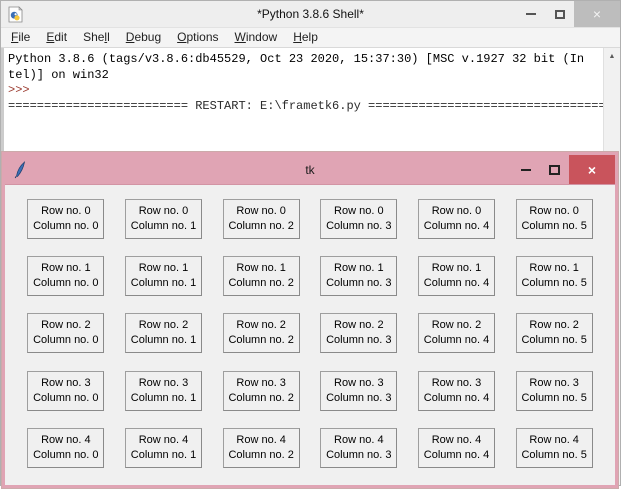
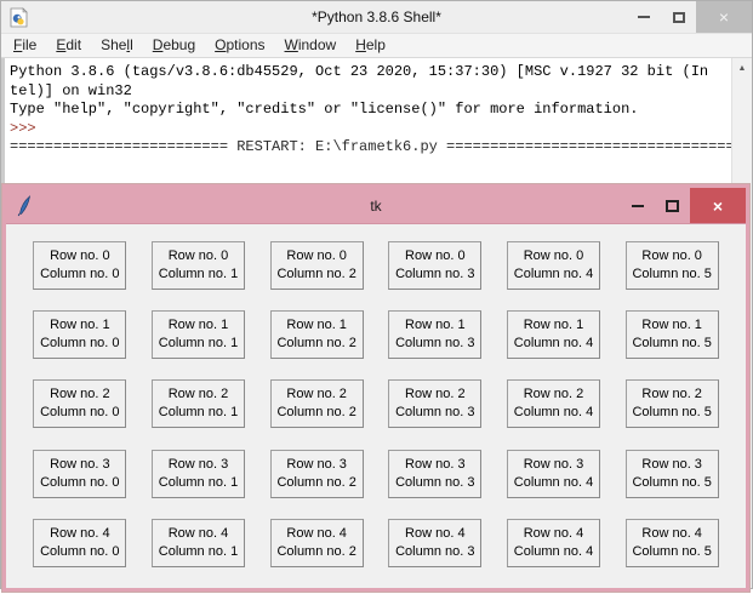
  *Python 3.8.6 Shell*
  ×
  File
  Edit
  Shell
  Debug
  Options
  Window
  Help
  Python 3.8.6 (tags/v3.8.6:db45529, Oct 23 2020, 15:37:30) [MSC v.1927 32 bit (In
  tel)] on win32
+ Type "help", "copyright", "credits" or "license()" for more information.
  >>>
  ========================= RESTART: E:\frametk6.py ================================
  tk
  ×
  Row no. 0
  Column no. 0
  Row no. 0
  Column no. 1
  Row no. 0
  Column no. 2
  Row no. 0
  Column no. 3
  Row no. 0
  Column no. 4
  Row no. 0
  Column no. 5
  Row no. 1
  Column no. 0
  Row no. 1
  Column no. 1
  Row no. 1
  Column no. 2
  Row no. 1
  Column no. 3
  Row no. 1
  Column no. 4
  Row no. 1
  Column no. 5
  Row no. 2
  Column no. 0
  Row no. 2
  Column no. 1
  Row no. 2
  Column no. 2
  Row no. 2
  Column no. 3
  Row no. 2
  Column no. 4
  Row no. 2
  Column no. 5
  Row no. 3
  Column no. 0
  Row no. 3
  Column no. 1
  Row no. 3
  Column no. 2
  Row no. 3
  Column no. 3
  Row no. 3
  Column no. 4
  Row no. 3
  Column no. 5
  Row no. 4
  Column no. 0
  Row no. 4
  Column no. 1
  Row no. 4
  Column no. 2
  Row no. 4
  Column no. 3
  Row no. 4
  Column no. 4
  Row no. 4
  Column no. 5
